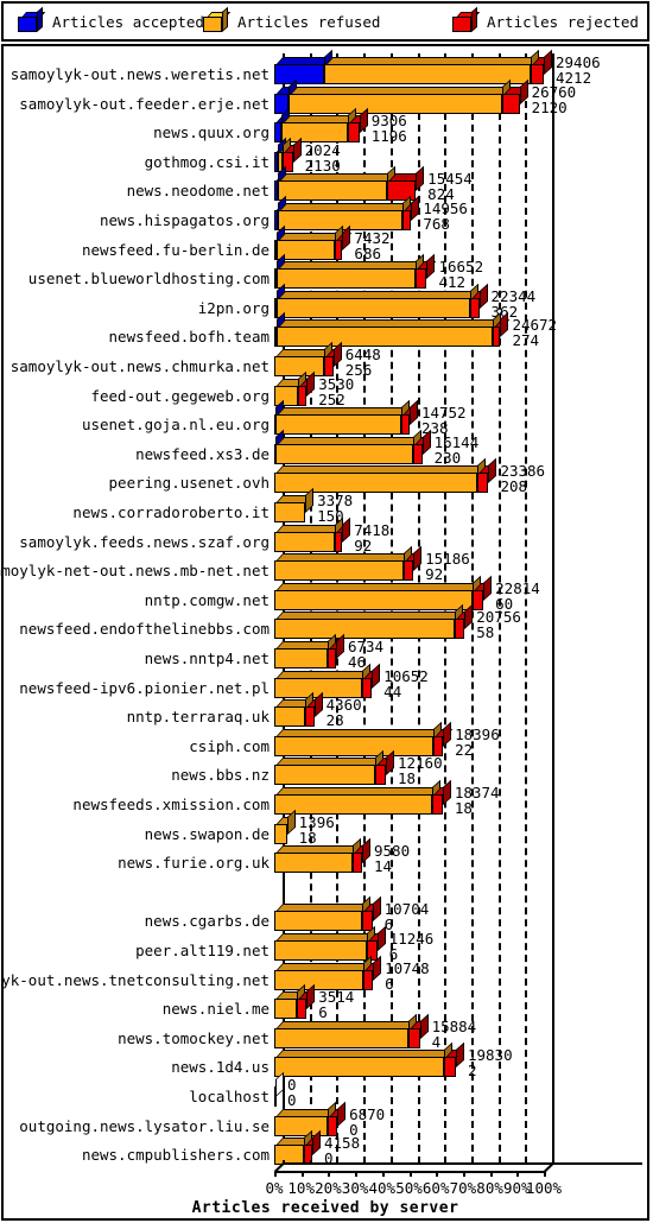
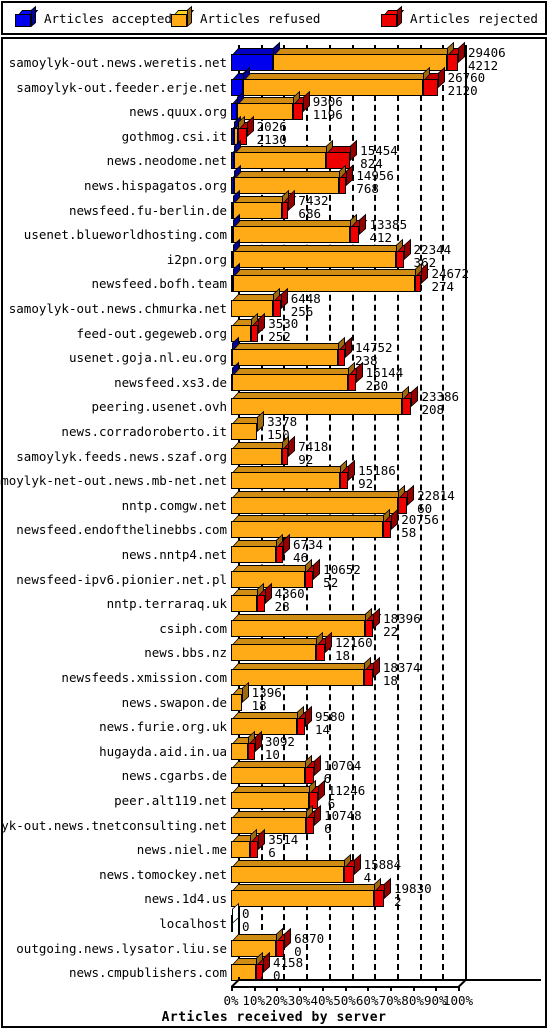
  Articles accepted
  Articles refused
  Articles rejected
  Articles received by server
  samoylyk-out.news.weretis.net
  29406
  4212
  samoylyk-out.feeder.erje.net
  26760
  2120
  news.quux.org
  9306
  1196
  gothmog.csi.it
- 2024
+ 2026
  2130
  news.neodome.net
  15454
  824
  news.hispagatos.org
  14956
  768
  newsfeed.fu-berlin.de
  7432
  686
  usenet.blueworldhosting.com
- 16652
+ 13385
  412
  i2pn.org
  22344
  362
  newsfeed.bofh.team
  24672
  274
  samoylyk-out.news.chmurka.net
  6448
  256
  feed-out.gegeweb.org
  3530
  252
  usenet.goja.nl.eu.org
  14752
  238
  newsfeed.xs3.de
  16144
  230
  peering.usenet.ovh
  23386
  208
  news.corradoroberto.it
  3378
  150
  samoylyk.feeds.news.szaf.org
  7418
  92
  moylyk-net-out.news.mb-net.net
  15186
  92
  nntp.comgw.net
  22814
  60
  newsfeed.endofthelinebbs.com
  20756
  58
  news.nntp4.net
  6734
  46
  newsfeed-ipv6.pionier.net.pl
  10652
- 44
+ 52
  nntp.terraraq.uk
  4360
  28
  csiph.com
  18396
  22
  news.bbs.nz
  12160
  18
  newsfeeds.xmission.com
  18374
  18
  news.swapon.de
  1396
  18
  news.furie.org.uk
  9580
  14
+ hugayda.aid.in.ua
+ 3092
+ 10
  news.cgarbs.de
  10704
  6
  peer.alt119.net
  11246
  6
  yk-out.news.tnetconsulting.net
  10748
  6
  news.niel.me
  3514
  6
  news.tomockey.net
  15884
  4
  news.1d4.us
  19830
  2
  localhost
  0
  0
  outgoing.news.lysator.liu.se
  6870
  0
  news.cmpublishers.com
  4158
  0
  0%
  10%
  20%
  30%
  40%
  50%
  60%
  70%
  80%
  90%
  100%
